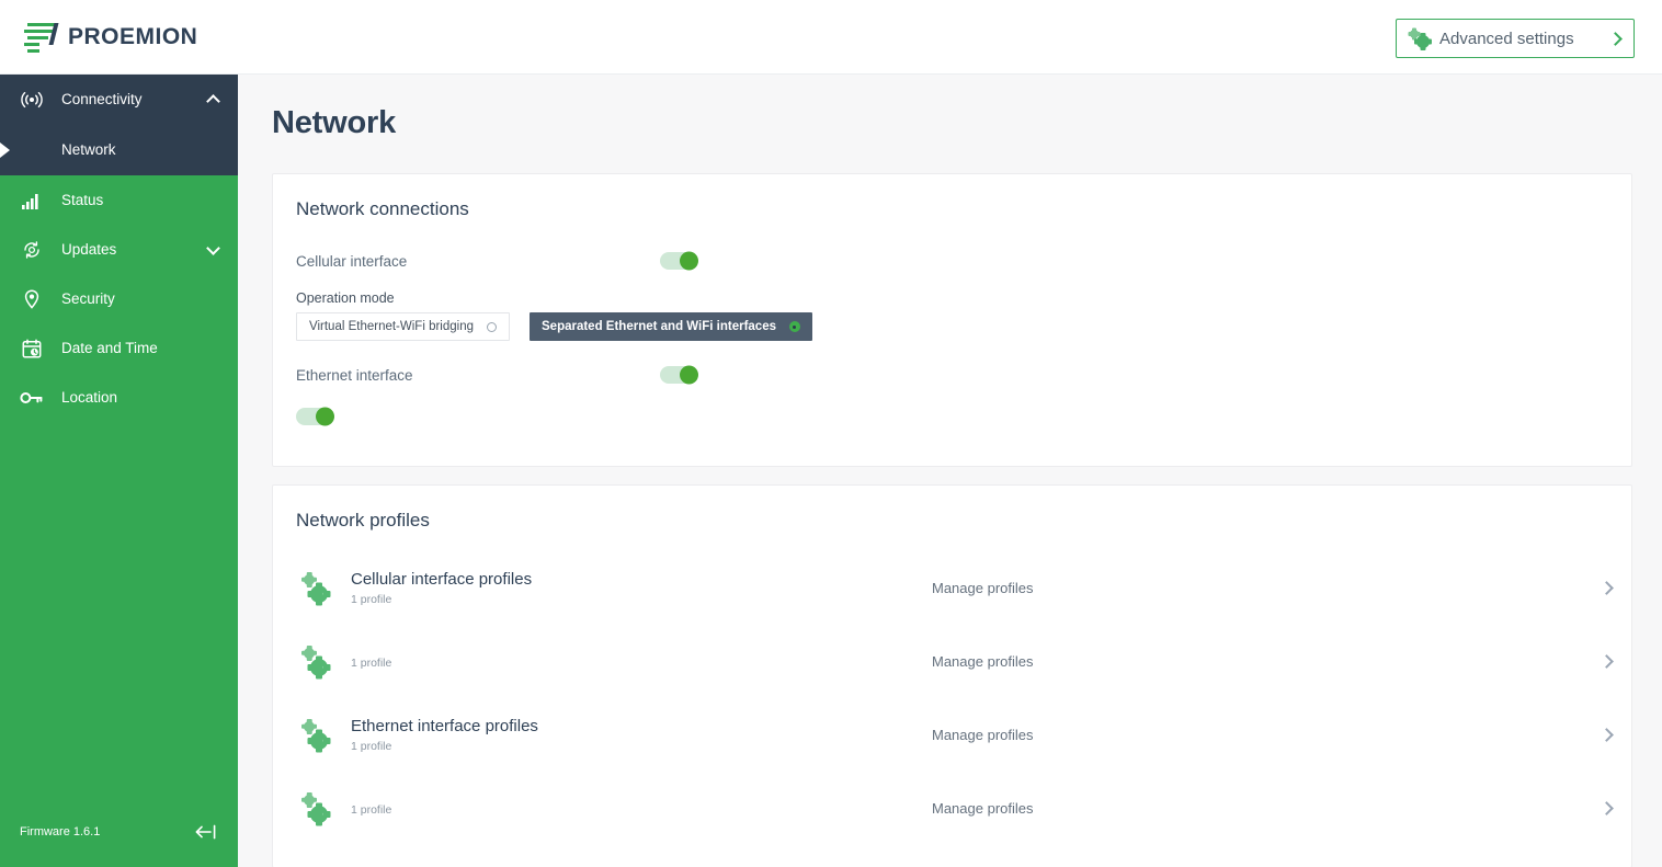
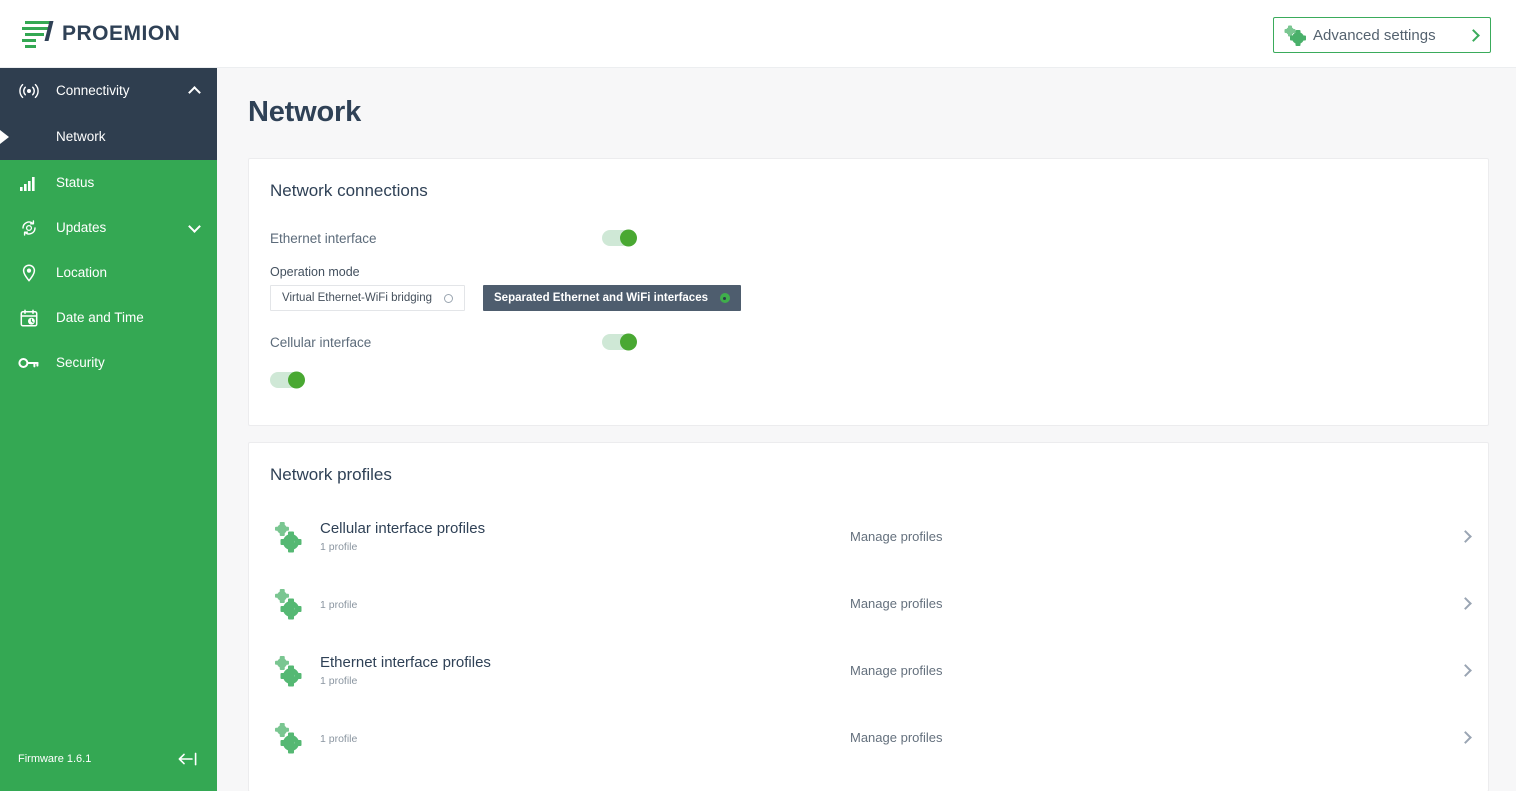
  PROEMION
  Advanced settings
  Connectivity
  Network
  Status
  Updates
- Security
+ Location
  Date and Time
- Location
+ Security
  Firmware 1.6.1
  Network
  Network connections
- Cellular interface
+ Ethernet interface
  Operation mode
  Virtual Ethernet-WiFi bridging
  Separated Ethernet and WiFi interfaces
- Ethernet interface
+ Cellular interface
  Network profiles
  Cellular interface profiles
  1 profile
  Manage profiles
  1 profile
  Manage profiles
  Ethernet interface profiles
  1 profile
  Manage profiles
  1 profile
  Manage profiles
